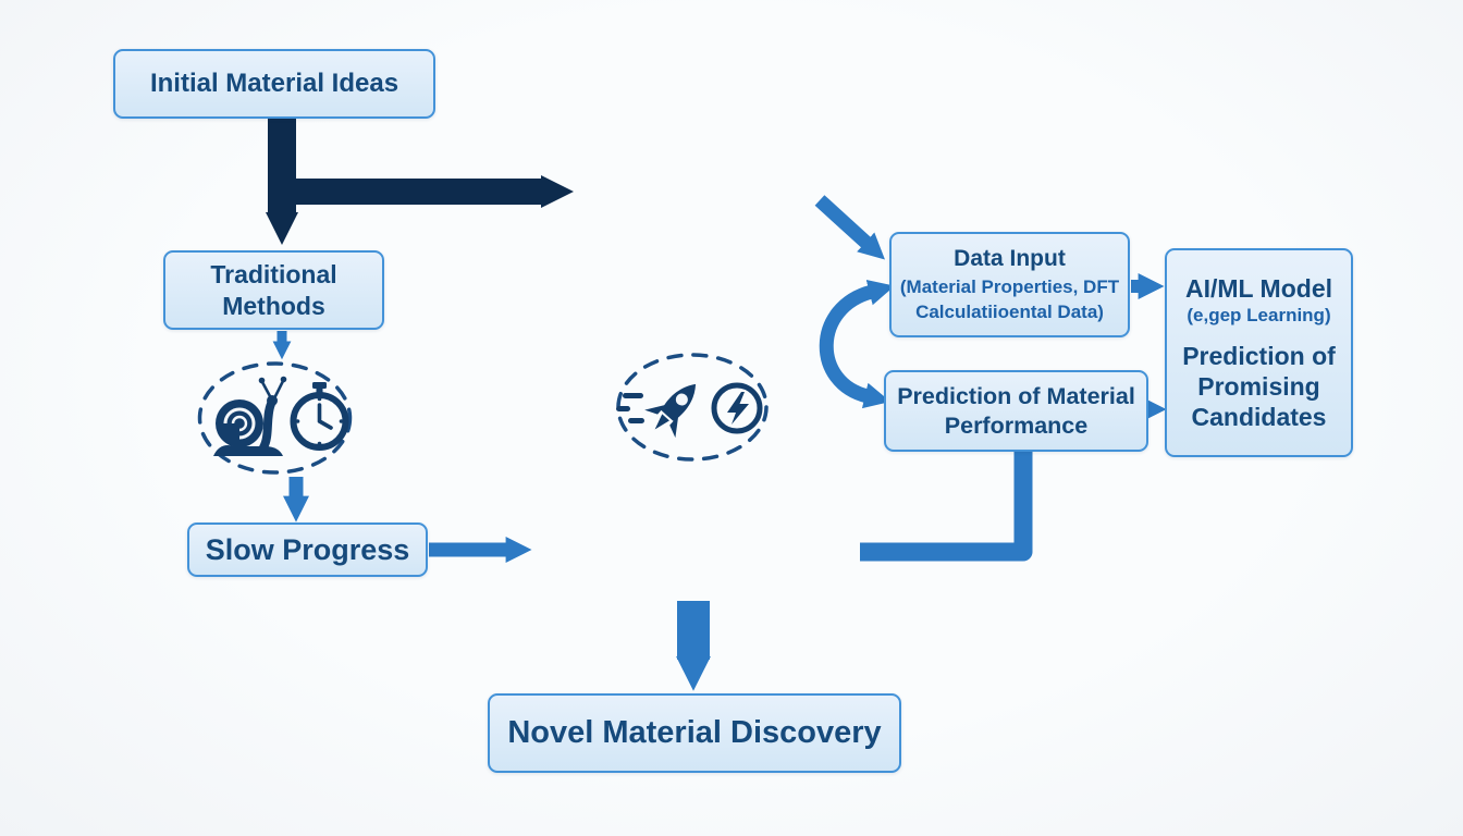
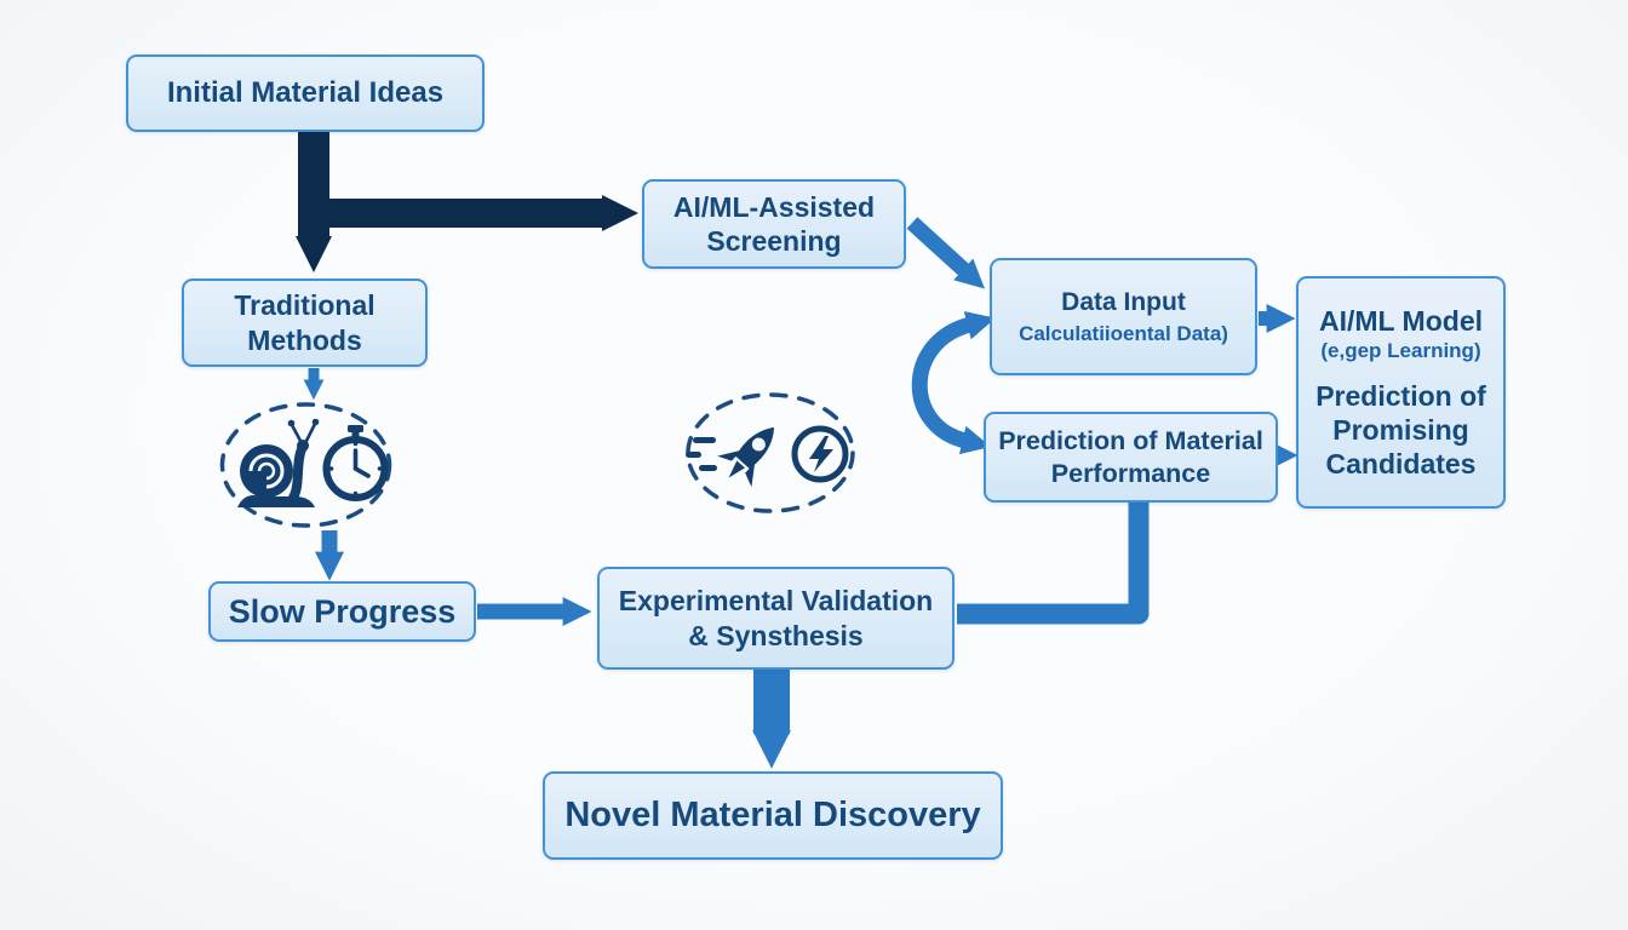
  Initial Material Ideas
+ AI/ML-Assisted
+ Screening
  Traditional
  Methods
  Data Input
- (Material Properties, DFT
  Calculatiioental Data)
  AI/ML Model
  (e,gep Learning)
  Prediction of
  Promising
  Candidates
  Prediction of Material
  Performance
  Slow Progress
+ Experimental Validation
+ & Synsthesis
  Novel Material Discovery
